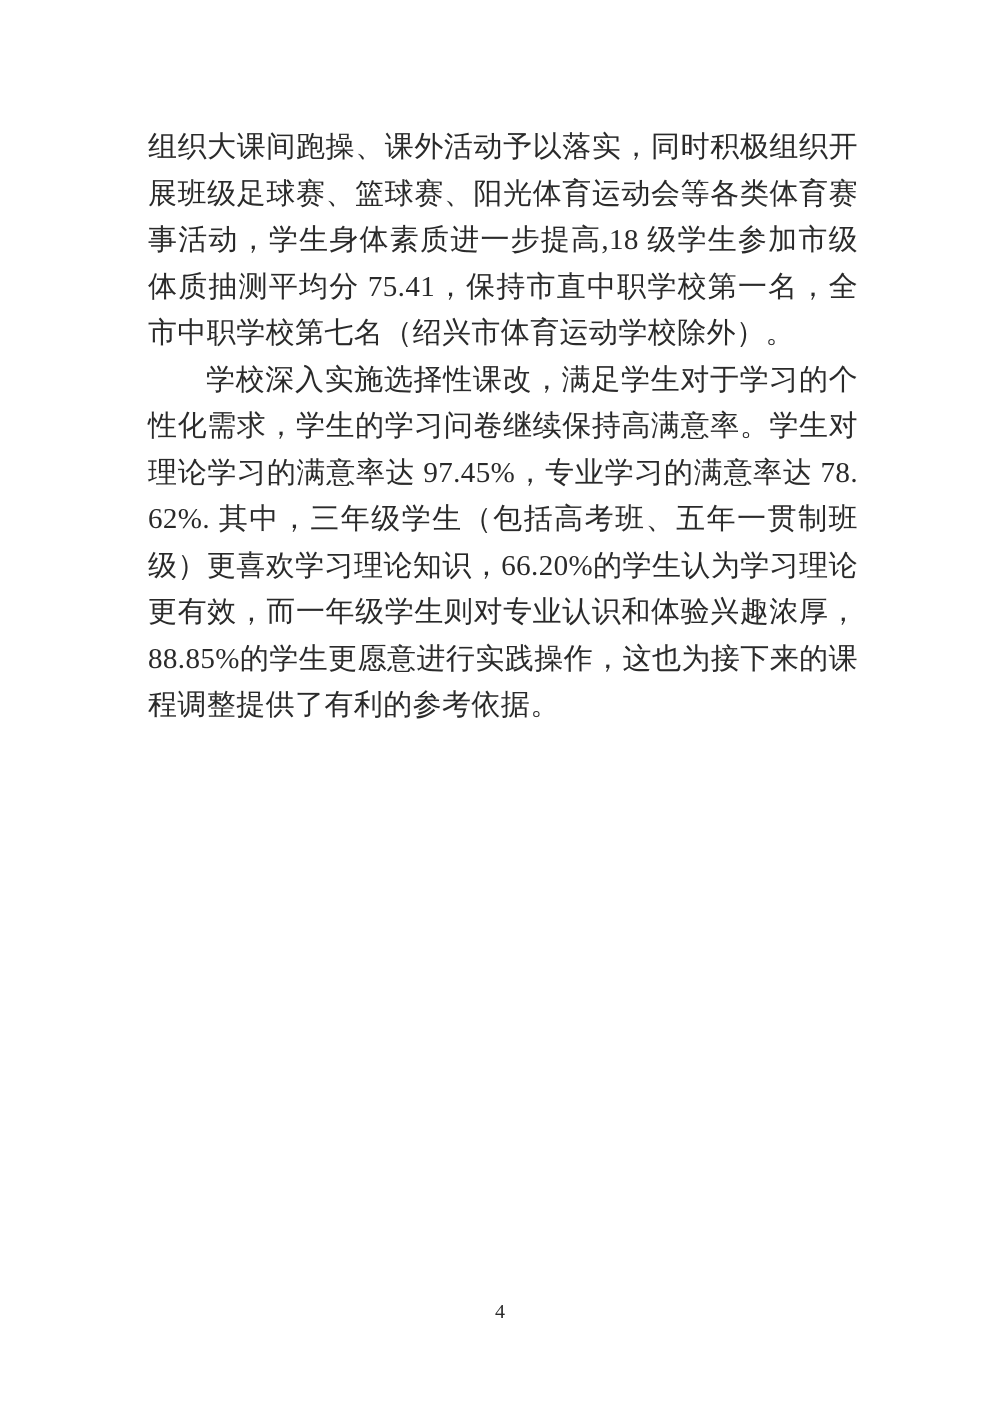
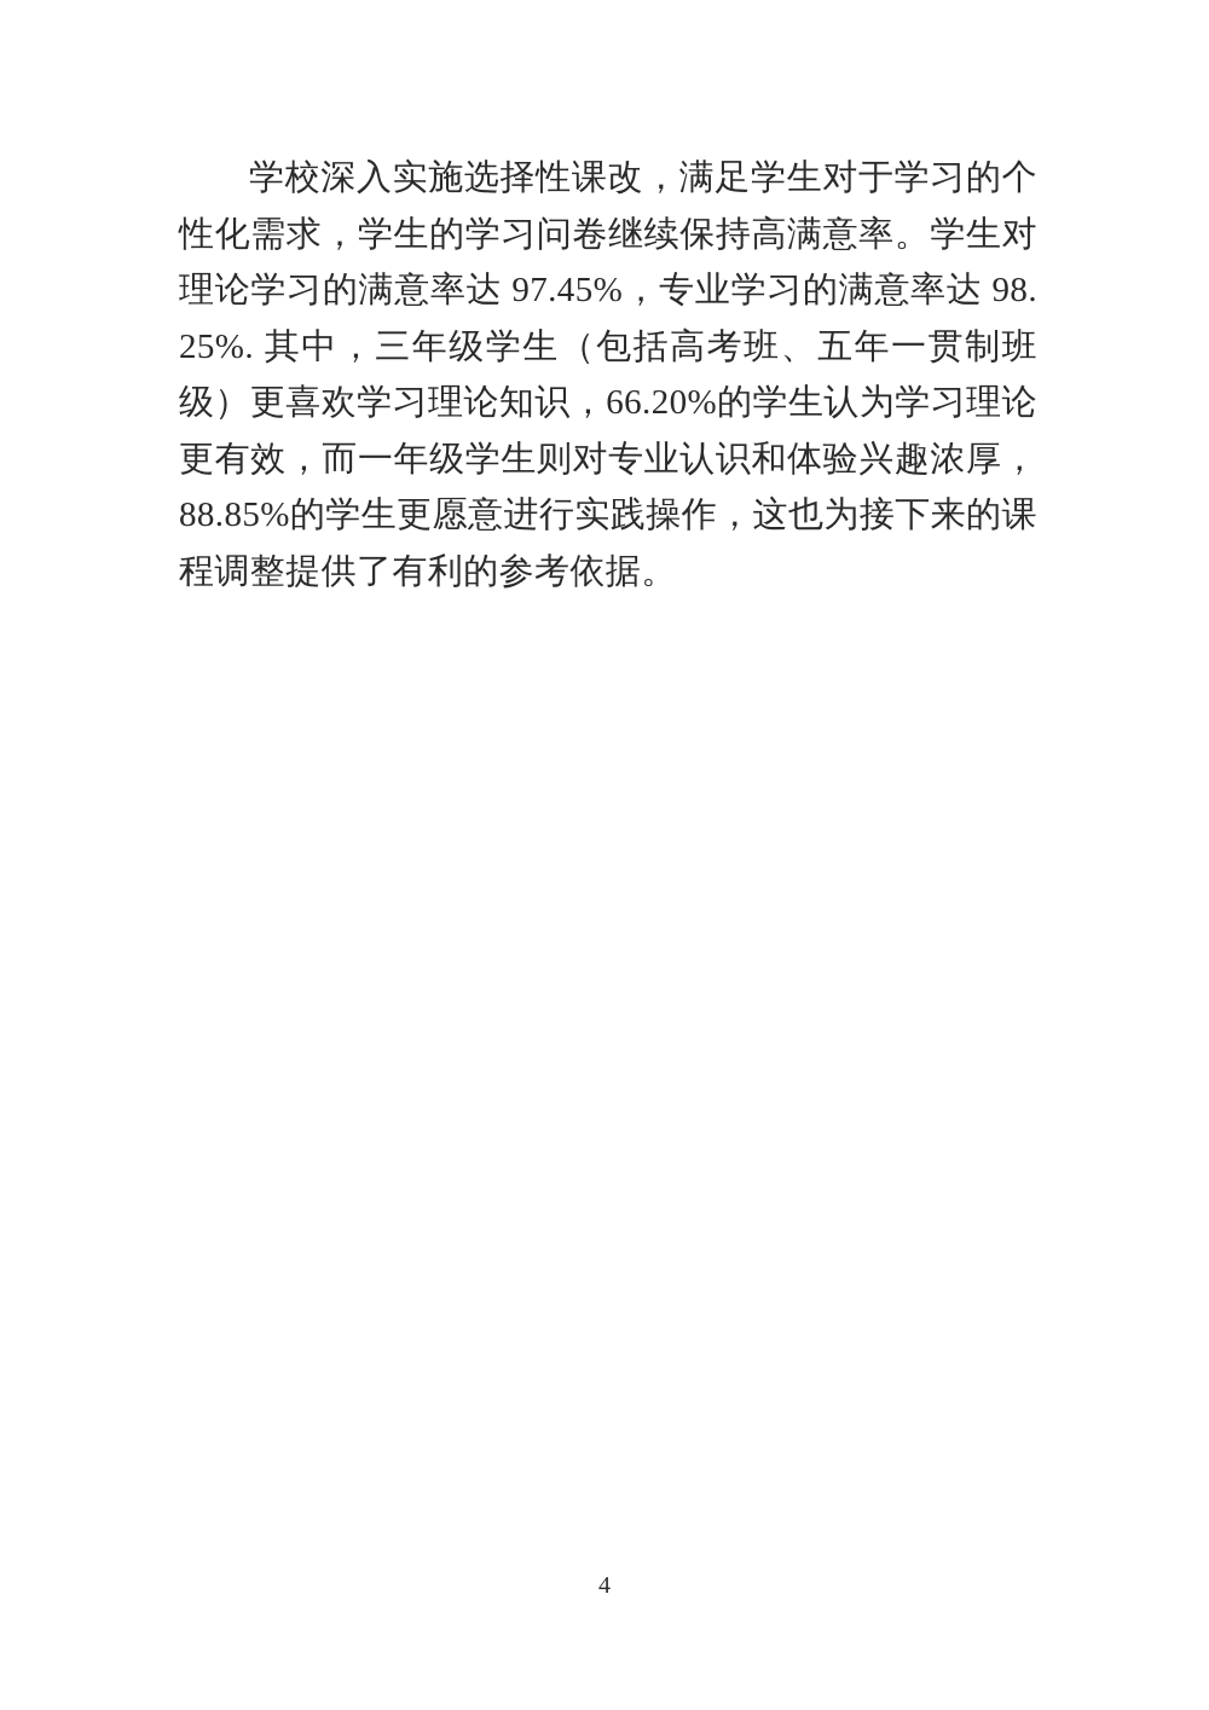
- 组织大课间跑操、课外活动予以落实，同时积极组织开展班级足球赛、篮球赛、阳光体育运动会等各类体育赛事活动，学生身体素质进一步提高,18 级学生参加市级体质抽测平均分 75.41，保持市直中职学校第一名，全市中职学校第七名（绍兴市体育运动学校除外）。
- 学校深入实施选择性课改，满足学生对于学习的个性化需求，学生的学习问卷继续保持高满意率。学生对理论学习的满意率达 97.45%，专业学习的满意率达 78.62%. 其中，三年级学生（包括高考班、五年一贯制班级）更喜欢学习理论知识，66.20%的学生认为学习理论更有效，而一年级学生则对专业认识和体验兴趣浓厚，88.85%的学生更愿意进行实践操作，这也为接下来的课程调整提供了有利的参考依据。
+ 学校深入实施选择性课改，满足学生对于学习的个性化需求，学生的学习问卷继续保持高满意率。学生对理论学习的满意率达 97.45%，专业学习的满意率达 98.25%. 其中，三年级学生（包括高考班、五年一贯制班级）更喜欢学习理论知识，66.20%的学生认为学习理论更有效，而一年级学生则对专业认识和体验兴趣浓厚，88.85%的学生更愿意进行实践操作，这也为接下来的课程调整提供了有利的参考依据。
  4
